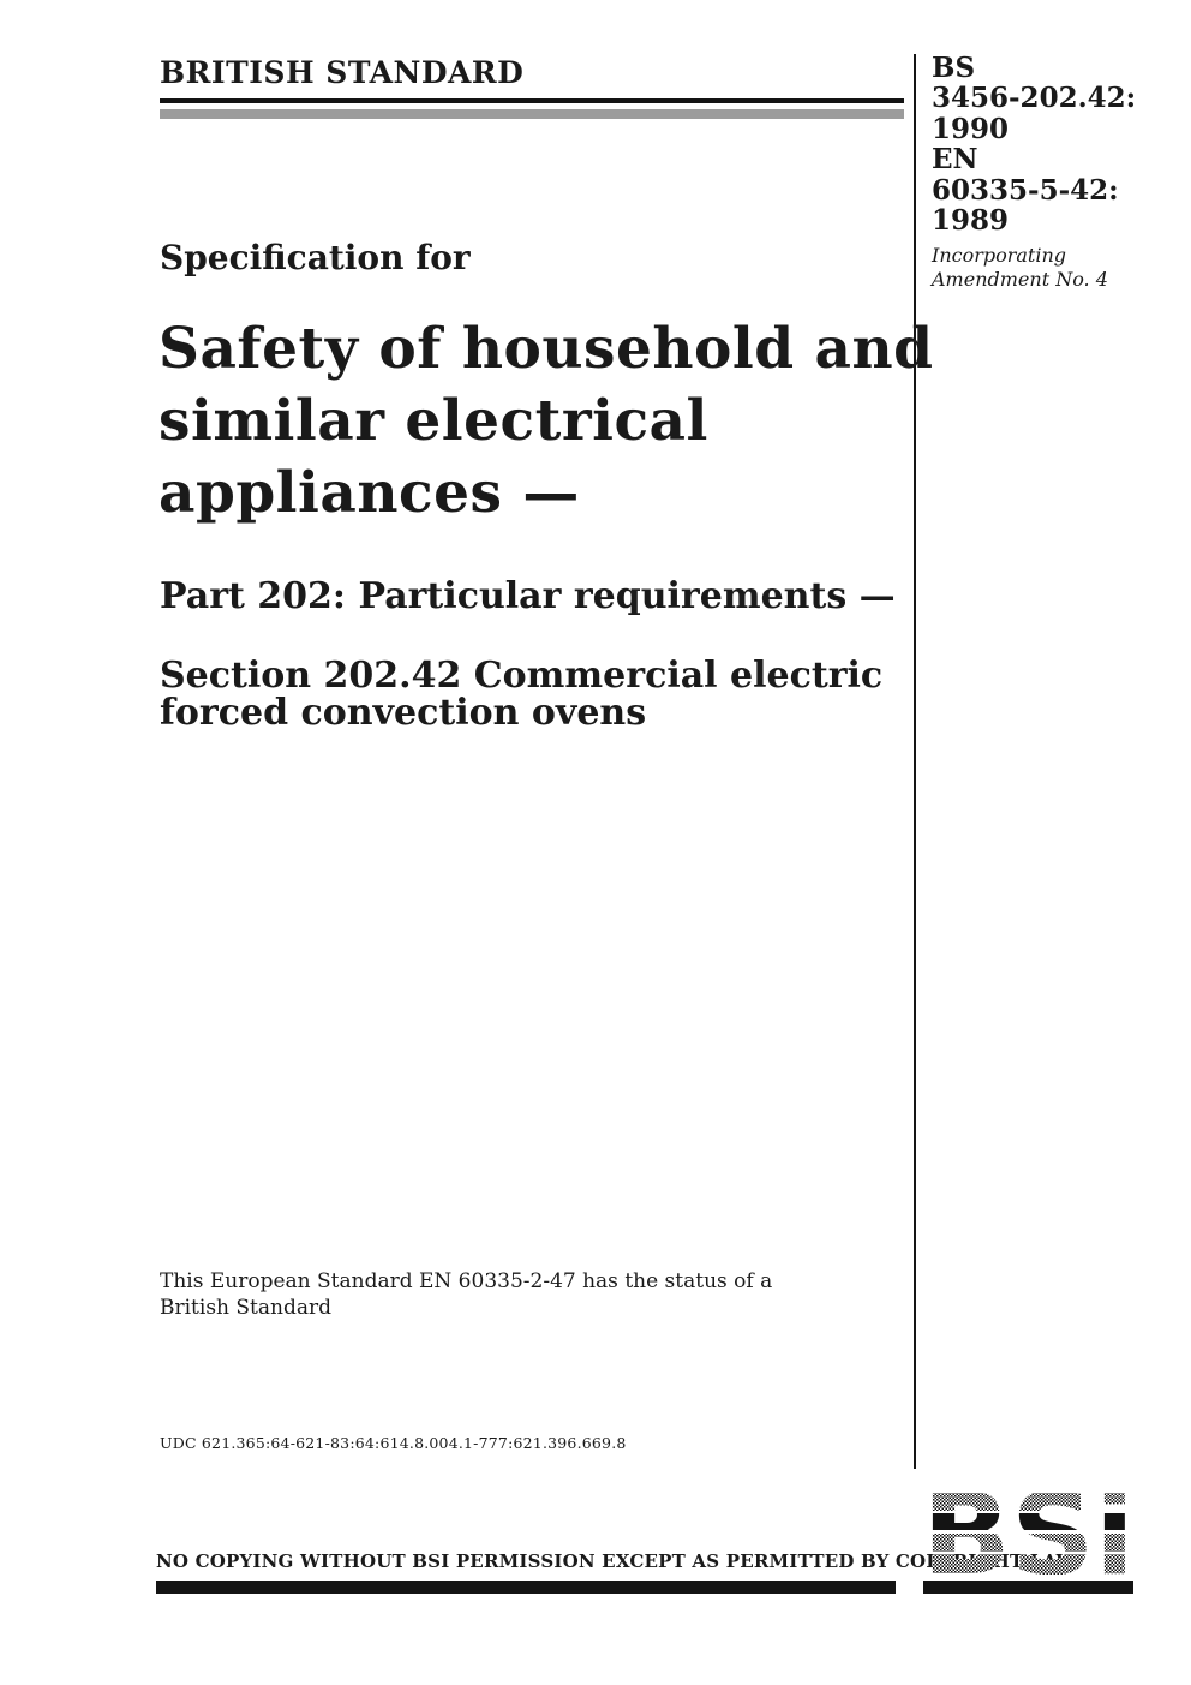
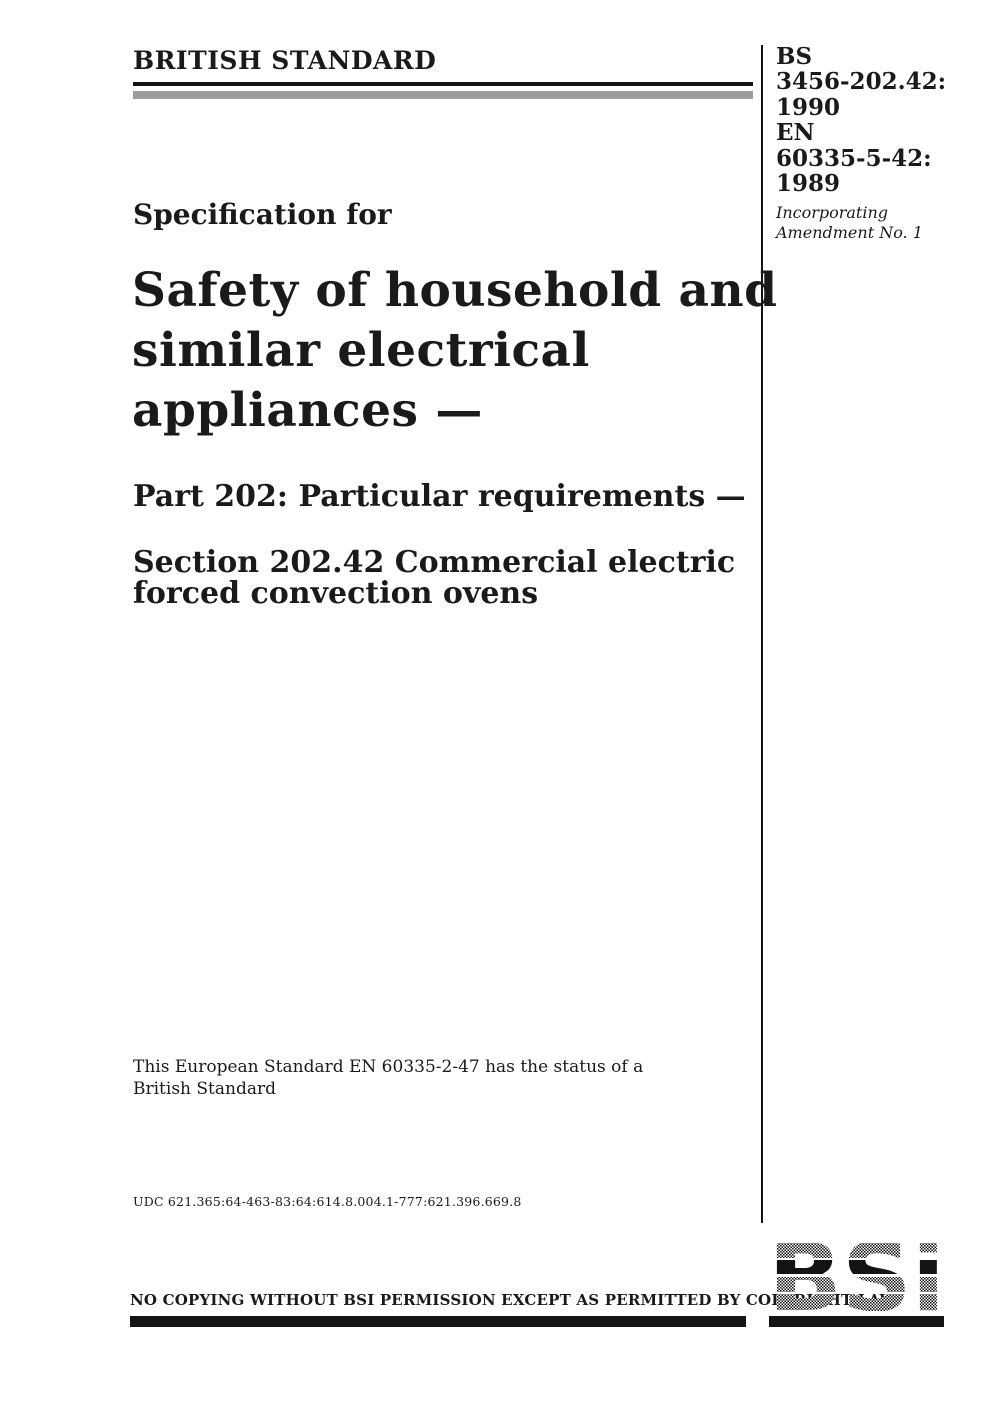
  BRITISH STANDARD
  BS
  3456-202.42:
  1990
  EN
  60335-5-42:
  1989
  Incorporating
- Amendment No. 4
+ Amendment No. 1
  Specification for
  Safety of household and
  similar electrical
  appliances —
  Part 202: Particular requirements —
  Section 202.42 Commercial electric
  forced convection ovens
  This European Standard EN 60335-2-47 has the status of a
  British Standard
- UDC 621.365:64-621-83:64:614.8.004.1-777:621.396.669.8
+ UDC 621.365:64-463-83:64:614.8.004.1-777:621.396.669.8
  NO COPYING WITHOUT BSI PERMISSION EXCEPT AS PERMITTED BY CO
  BSi
